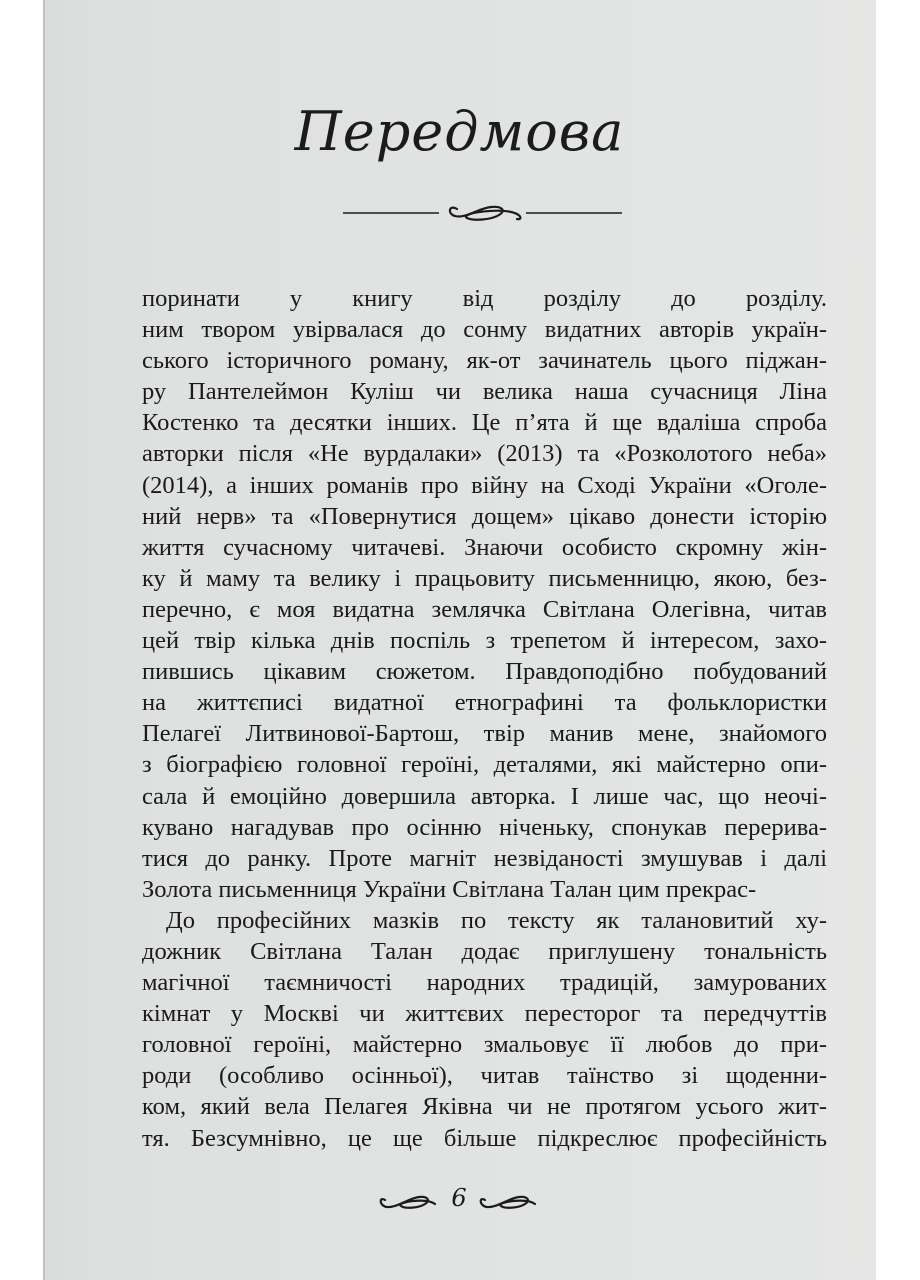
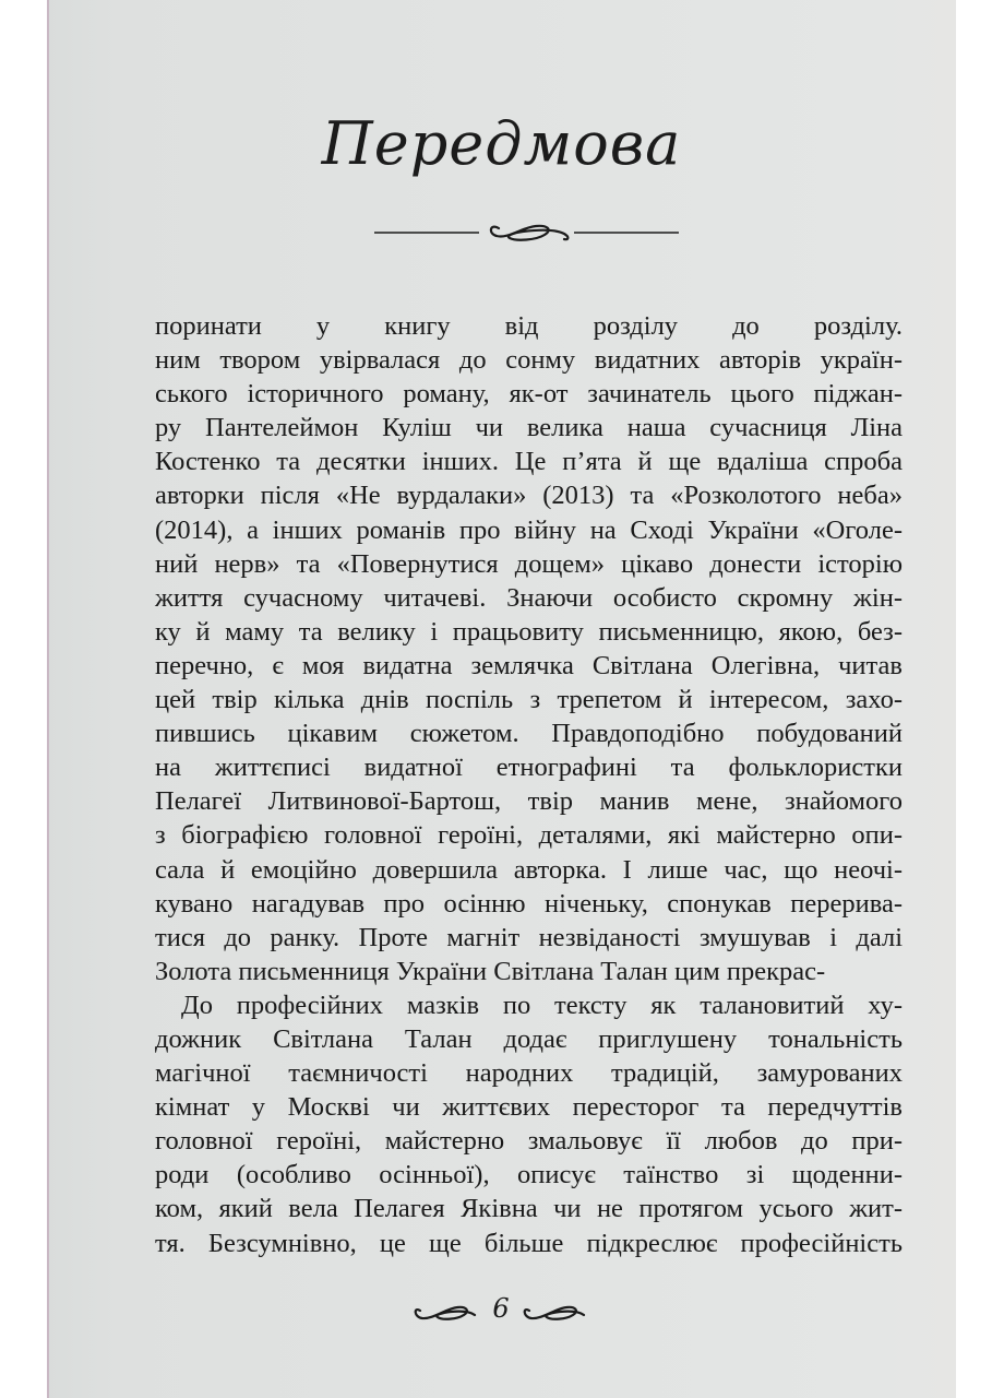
  Передмова
  поринати у книгу від розділу до розділу.
  ним твором увірвалася до сонму видатних авторів україн-
  ського історичного роману, як-от зачинатель цього піджан-
  ру Пантелеймон Куліш чи велика наша сучасниця Ліна
  Костенко та десятки інших. Це п’ята й ще вдаліша спроба
  авторки після «Не вурдалаки» (2013) та «Розколотого неба»
  (2014), а інших романів про війну на Сході України «Оголе-
  ний нерв» та «Повернутися дощем» цікаво донести історію
  життя сучасному читачеві. Знаючи особисто скромну жін-
  ку й маму та велику і працьовиту письменницю, якою, без-
  перечно, є моя видатна землячка Світлана Олегівна, читав
  цей твір кілька днів поспіль з трепетом й інтересом, захо-
  пившись цікавим сюжетом. Правдоподібно побудований
  на життєписі видатної етнографині та фольклористки
  Пелагеї Литвинової-Бартош, твір манив мене, знайомого
  з біографією головної героїні, деталями, які майстерно опи-
  сала й емоційно довершила авторка. І лише час, що неочі-
  кувано нагадував про осінню ніченьку, спонукав перерива-
  тися до ранку. Проте магніт незвіданості змушував і далі
  Золота письменниця України Світлана Талан цим прекрас-
  До професійних мазків по тексту як талановитий ху-
  дожник Світлана Талан додає приглушену тональність
  магічної таємничості народних традицій, замурованих
  кімнат у Москві чи життєвих пересторог та передчуттів
  головної героїні, майстерно змальовує її любов до при-
- роди (особливо осінньої), читав таїнство зі щоденни-
+ роди (особливо осінньої), описує таїнство зі щоденни-
  ком, який вела Пелагея Яківна чи не протягом усього жит-
  тя. Безсумнівно, це ще більше підкреслює професійність
  6
